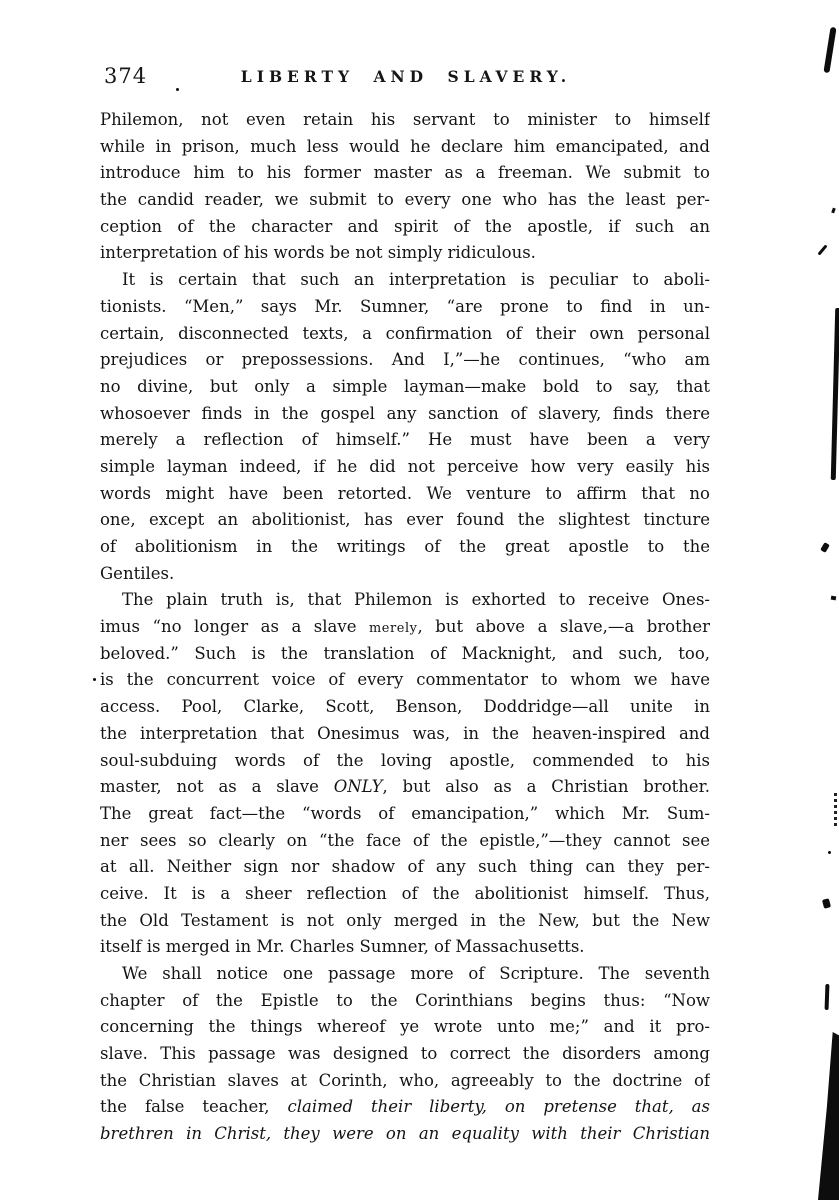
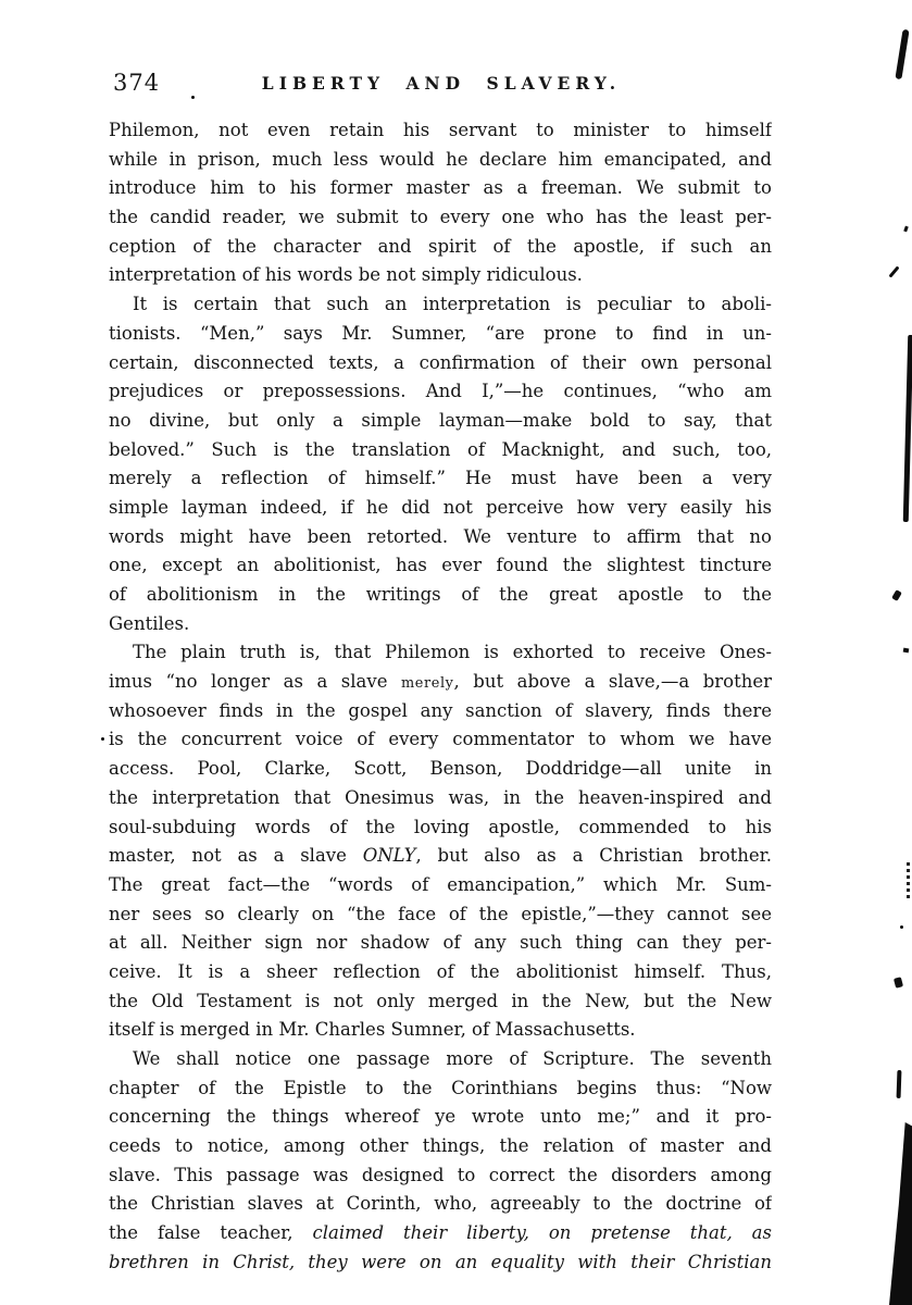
  374
  LIBERTY AND SLAVERY.
  Philemon, not even retain his servant to minister to himself
  while in prison, much less would he declare him emancipated, and
  introduce him to his former master as a freeman. We submit to
  the candid reader, we submit to every one who has the least per-
  ception of the character and spirit of the apostle, if such an
  interpretation of his words be not simply ridiculous.
  It is certain that such an interpretation is peculiar to aboli-
  tionists. “Men,” says Mr. Sumner, “are prone to find in un-
  certain, disconnected texts, a confirmation of their own personal
  prejudices or prepossessions. And I,”—he continues, “who am
  no divine, but only a simple layman—make bold to say, that
- whosoever finds in the gospel any sanction of slavery, finds there
+ beloved.” Such is the translation of Macknight, and such, too,
  merely a reflection of himself.” He must have been a very
  simple layman indeed, if he did not perceive how very easily his
  words might have been retorted. We venture to affirm that no
  one, except an abolitionist, has ever found the slightest tincture
  of abolitionism in the writings of the great apostle to the
  Gentiles.
  The plain truth is, that Philemon is exhorted to receive Ones-
  imus “no longer as a slave merely, but above a slave,—a brother
- beloved.” Such is the translation of Macknight, and such, too,
+ whosoever finds in the gospel any sanction of slavery, finds there
  is the concurrent voice of every commentator to whom we have
  access. Pool, Clarke, Scott, Benson, Doddridge—all unite in
  the interpretation that Onesimus was, in the heaven-inspired and
  soul-subduing words of the loving apostle, commended to his
  master, not as a slave ONLY, but also as a Christian brother.
  The great fact—the “words of emancipation,” which Mr. Sum-
  ner sees so clearly on “the face of the epistle,”—they cannot see
  at all. Neither sign nor shadow of any such thing can they per-
  ceive. It is a sheer reflection of the abolitionist himself. Thus,
  the Old Testament is not only merged in the New, but the New
  itself is merged in Mr. Charles Sumner, of Massachusetts.
  We shall notice one passage more of Scripture. The seventh
  chapter of the Epistle to the Corinthians begins thus: “Now
  concerning the things whereof ye wrote unto me;” and it pro-
+ ceeds to notice, among other things, the relation of master and
  slave. This passage was designed to correct the disorders among
  the Christian slaves at Corinth, who, agreeably to the doctrine of
  the false teacher, claimed their liberty, on pretense that, as
  brethren in Christ, they were on an equality with their Christian
